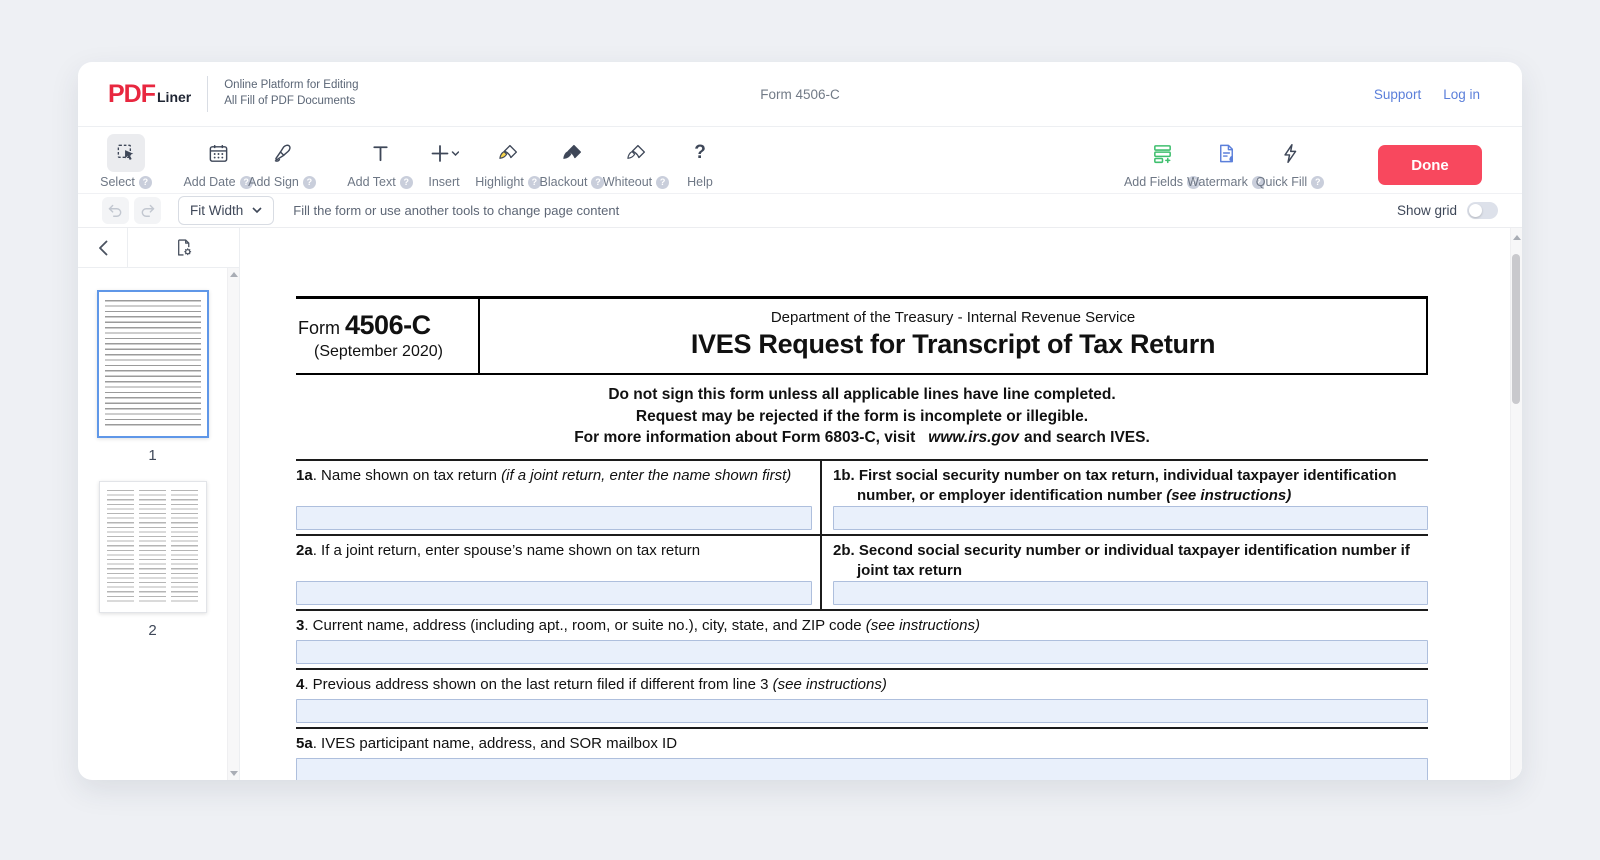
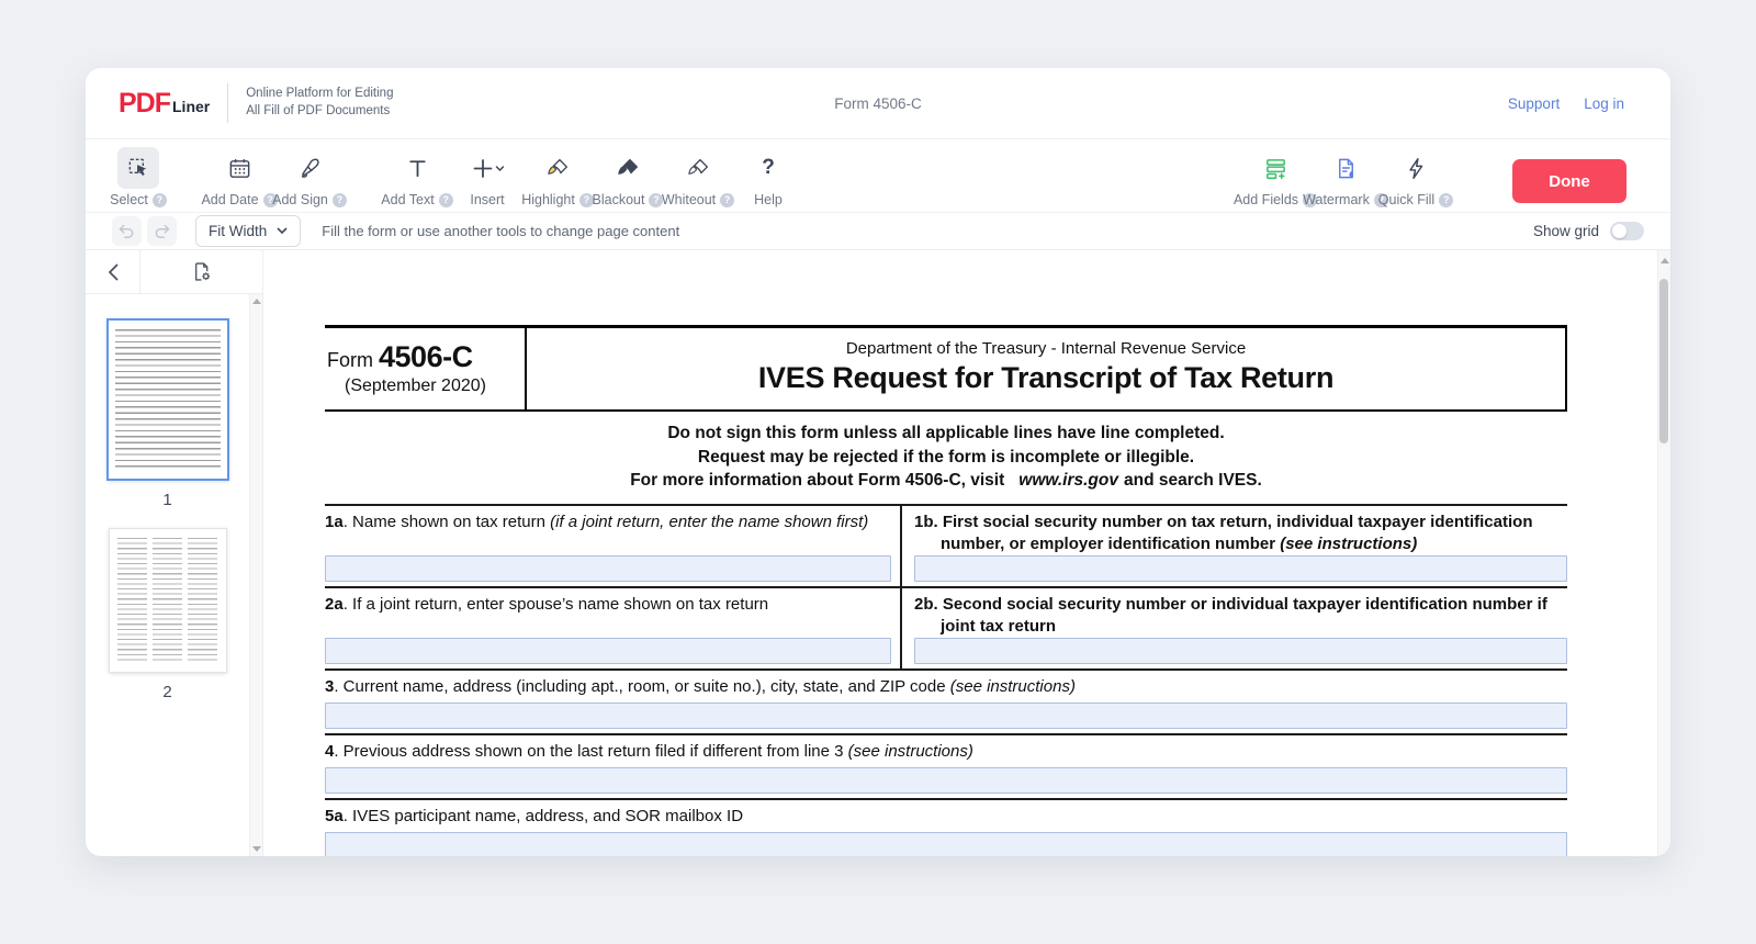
  PDF
  Liner
  Online Platform for Editing
  All Fill of PDF Documents
  Form 4506-C
  Support
  Log in
  Select
  ?
  Add Date
  ?
  Add Sign
  ?
  Add Text
  ?
  Insert
  Highlight
  ?
  Blackout
  ?
  Whiteout
  ?
  ?
  Help
  Add Fields
  ?
  Watermark
  ?
  Quick Fill
  ?
  Done
  Fit Width
  Fill the form or use another tools to change page content
  Show grid
  1
  2
  Form 4506-C
  (September 2020)
  Department of the Treasury - Internal Revenue Service
  IVES Request for Transcript of Tax Return
  Do not sign this form unless all applicable lines have line completed.
  Request may be rejected if the form is incomplete or illegible.
- For more information about Form 6803-C, visit www.irs.gov and search IVES.
+ For more information about Form 4506-C, visit www.irs.gov and search IVES.
  1a. Name shown on tax return (if a joint return, enter the name shown first)
  1b. First social security number on tax return, individual taxpayer identification number, or employer identification number (see instructions)
  2a. If a joint return, enter spouse’s name shown on tax return
  2b. Second social security number or individual taxpayer identification number if joint tax return
  3. Current name, address (including apt., room, or suite no.), city, state, and ZIP code (see instructions)
  4. Previous address shown on the last return filed if different from line 3 (see instructions)
  5a. IVES participant name, address, and SOR mailbox ID
